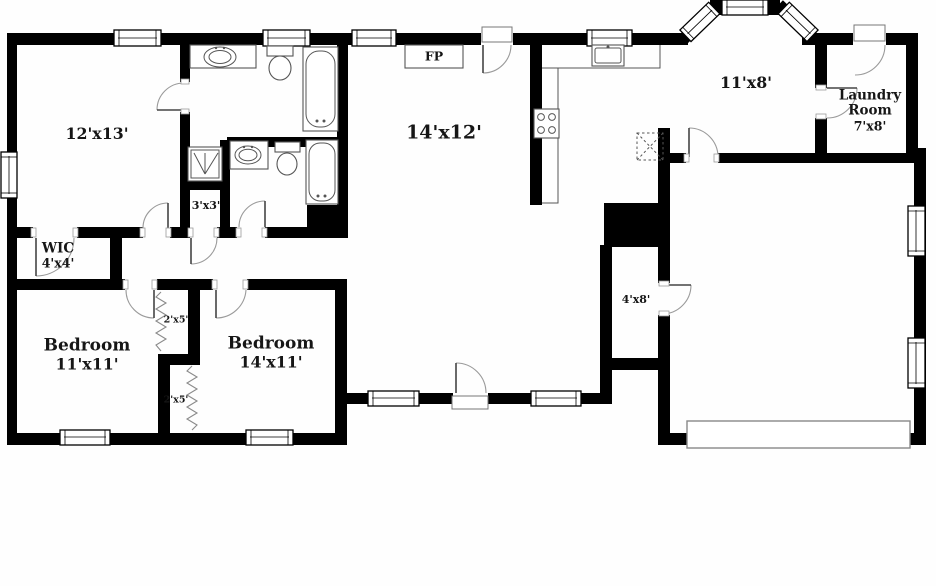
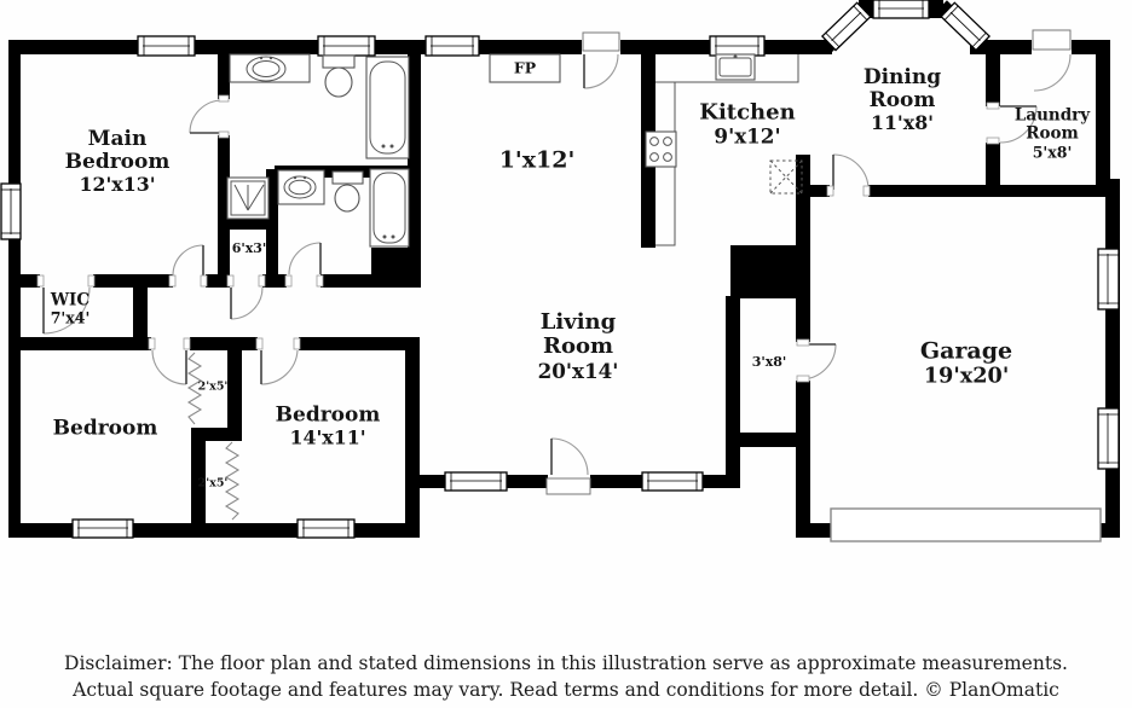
+ Main Bedroom
  12'x13'
  WIC
- 4'x4'
+ 7'x4'
  Bedroom
- 11'x11'
  Bedroom
  14'x11'
- 14'x12'
+ 1'x12'
+ Living Room
+ 20'x14'
+ Kitchen
+ 9'x12'
+ Dining Room
  11'x8'
  Laundry Room
- 7'x8'
+ 5'x8'
+ Garage
+ 19'x20'
- 3'x3'
+ 6'x3'
  2'x5'
  2'x5'
- 4'x8'
+ 3'x8'
  FP
+ Disclaimer: The floor plan and stated dimensions in this illustration serve as approximate measurements.
+ Actual square footage and features may vary. Read terms and conditions for more detail. © PlanOmatic
